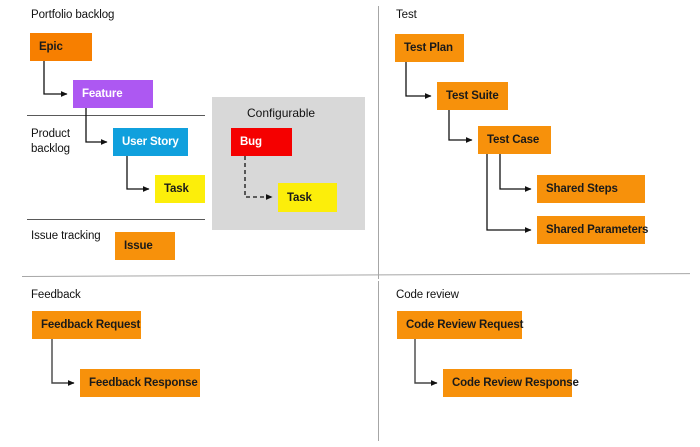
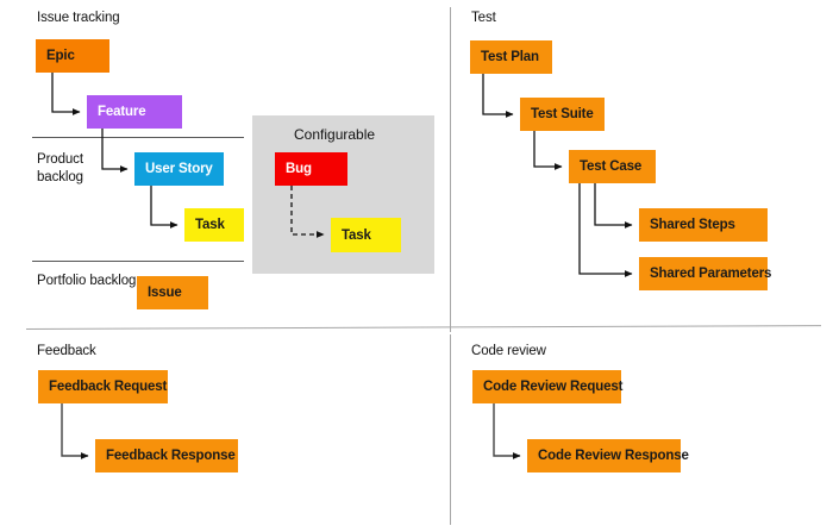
- Portfolio backlog
+ Issue tracking
  Product
  backlog
- Issue tracking
+ Portfolio backlog
  Configurable
  Epic
  Feature
  User Story
  Task
  Issue
  Bug
  Task
  Test
  Test Plan
  Test Suite
  Test Case
  Shared Steps
  Shared Parameter
  Feedback
  Feedback Request
  Feedback Response
  Code review
  Code Review Request
  Code Review Respons
